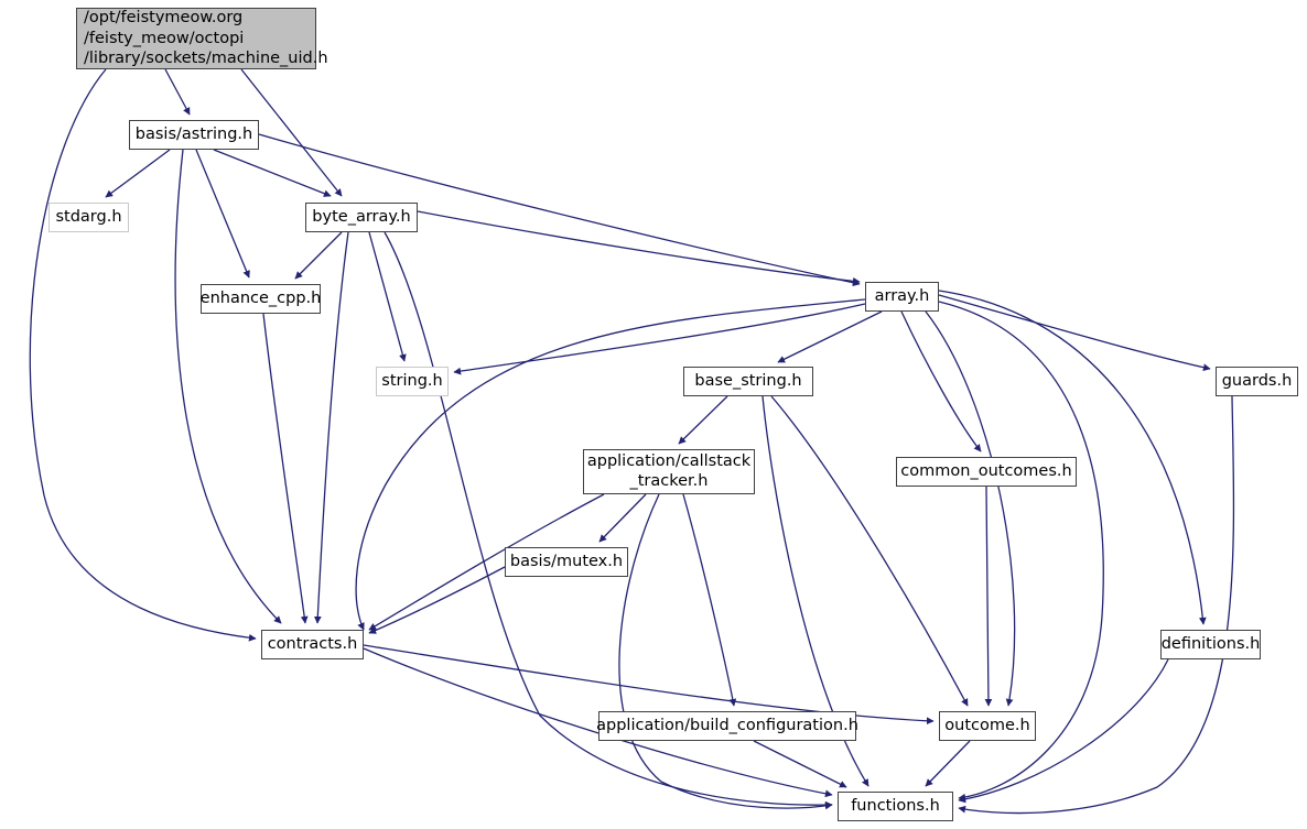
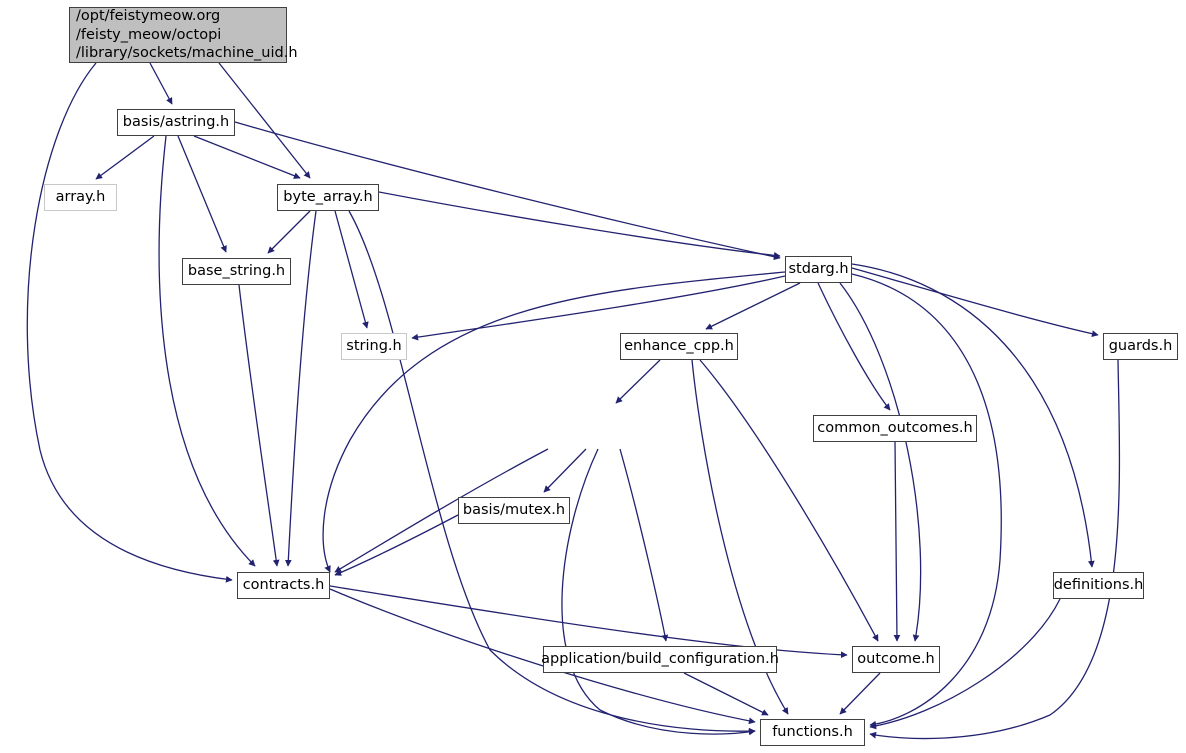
  /opt/feistymeow.org
  /feisty_meow/octopi
  /library/sockets/machine_uid.h
  basis/astring.h
- stdarg.h
+ array.h
  byte_array.h
- enhance_cpp.h
+ base_string.h
  string.h
- array.h
+ stdarg.h
  guards.h
- base_string.h
+ enhance_cpp.h
  common_outcomes.h
- application/callstack
- _tracker.h
  basis/mutex.h
  contracts.h
  definitions.h
  application/build_configuration.h
  outcome.h
  functions.h
